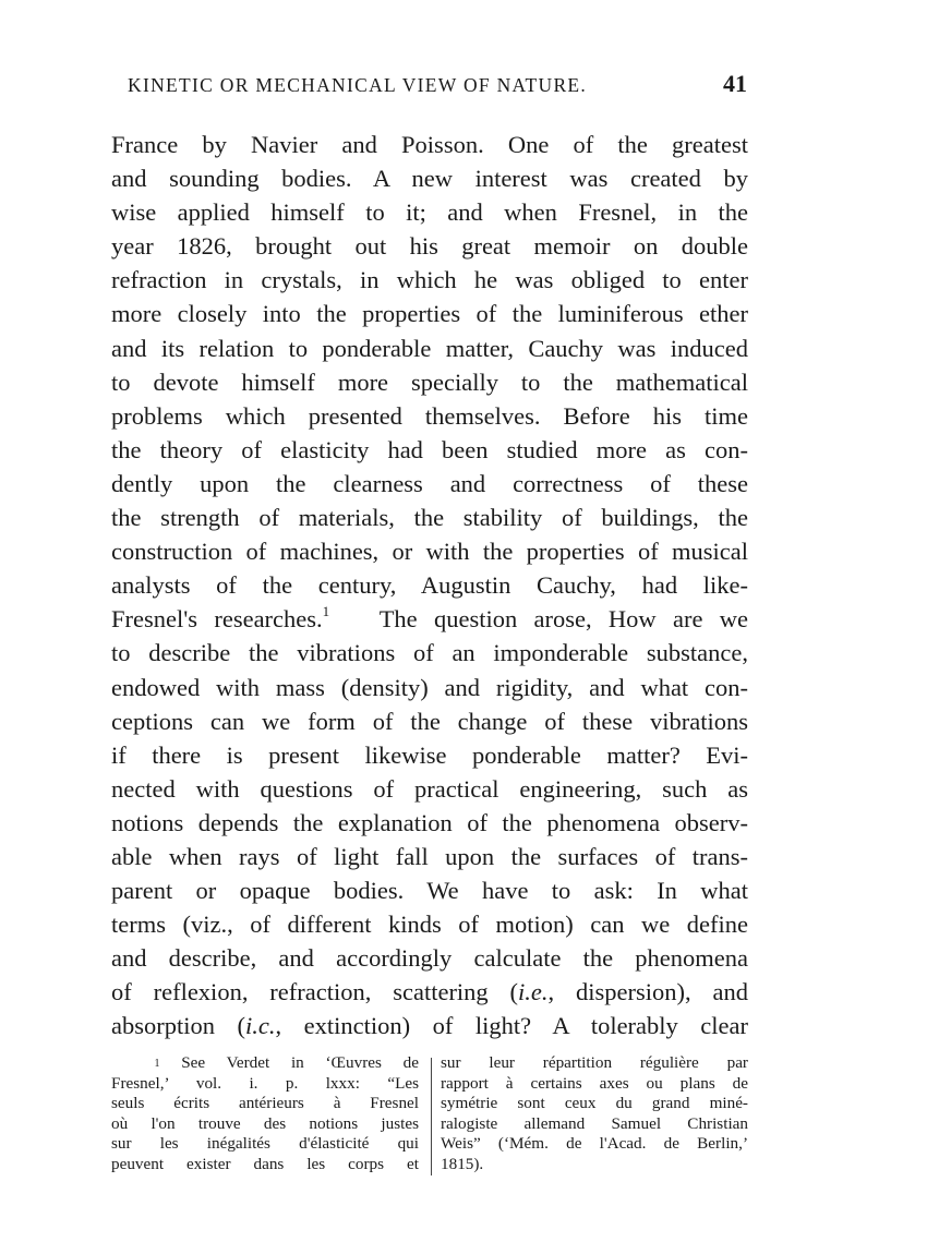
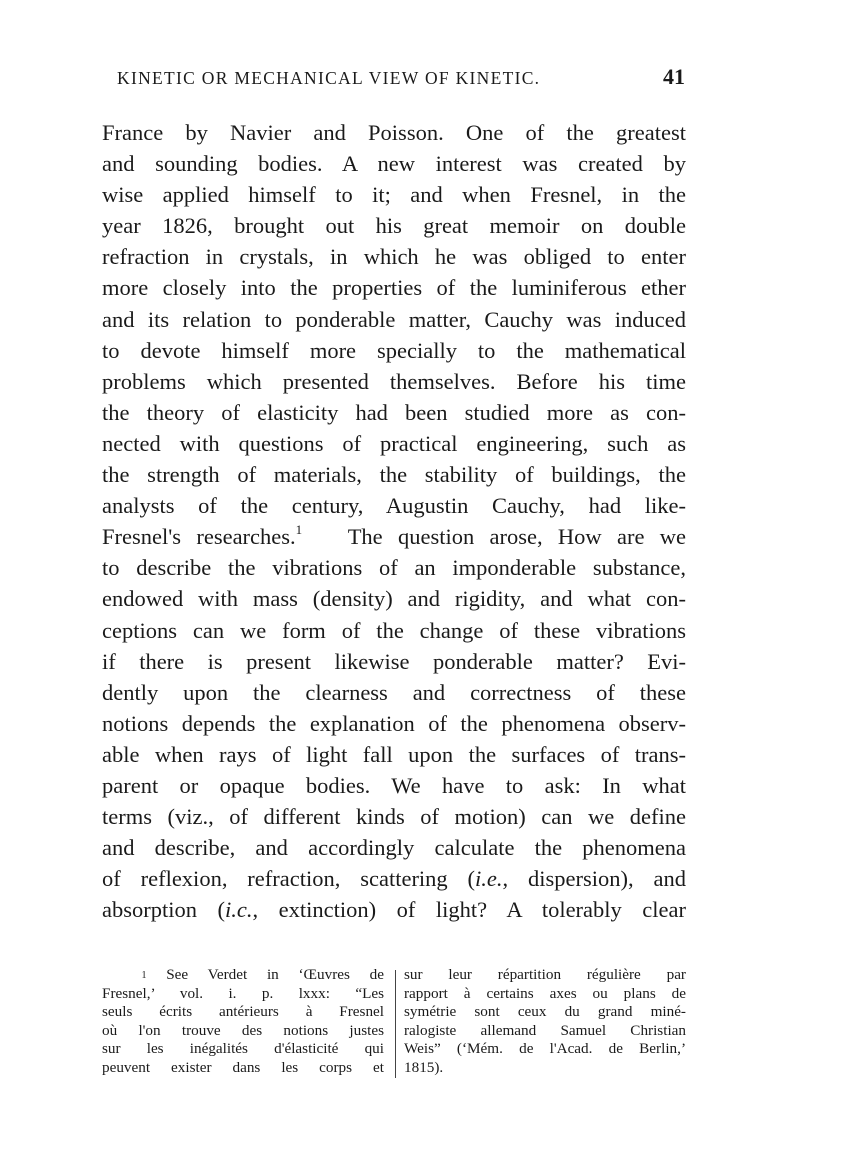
- KINETIC OR MECHANICAL VIEW OF NATURE.
+ KINETIC OR MECHANICAL VIEW OF KINETIC.
  41
  France by Navier and Poisson. One of the greatest
  and sounding bodies. A new interest was created by
  wise applied himself to it; and when Fresnel, in the
  year 1826, brought out his great memoir on double
  refraction in crystals, in which he was obliged to enter
  more closely into the properties of the luminiferous ether
  and its relation to ponderable matter, Cauchy was induced
  to devote himself more specially to the mathematical
  problems which presented themselves. Before his time
  the theory of elasticity had been studied more as con-
- dently upon the clearness and correctness of these
+ nected with questions of practical engineering, such as
  the strength of materials, the stability of buildings, the
- construction of machines, or with the properties of musical
  analysts of the century, Augustin Cauchy, had like-
  Fresnel's researches.1 The question arose, How are we
  to describe the vibrations of an imponderable substance,
  endowed with mass (density) and rigidity, and what con-
  ceptions can we form of the change of these vibrations
  if there is present likewise ponderable matter? Evi-
- nected with questions of practical engineering, such as
+ dently upon the clearness and correctness of these
  notions depends the explanation of the phenomena observ-
  able when rays of light fall upon the surfaces of trans-
  parent or opaque bodies. We have to ask: In what
  terms (viz., of different kinds of motion) can we define
  and describe, and accordingly calculate the phenomena
  of reflexion, refraction, scattering (i.e., dispersion), and
  absorption (i.c., extinction) of light? A tolerably clear
  1 See Verdet in ‘Œuvres de
  Fresnel,’ vol. i. p. lxxx: “Les
  seuls écrits antérieurs à Fresnel
  où l'on trouve des notions justes
  sur les inégalités d'élasticité qui
  peuvent exister dans les corps et
  sur leur répartition régulière par
  rapport à certains axes ou plans de
  symétrie sont ceux du grand miné-
  ralogiste allemand Samuel Christian
  Weis” (‘Mém. de l'Acad. de Berlin,’
  1815).
